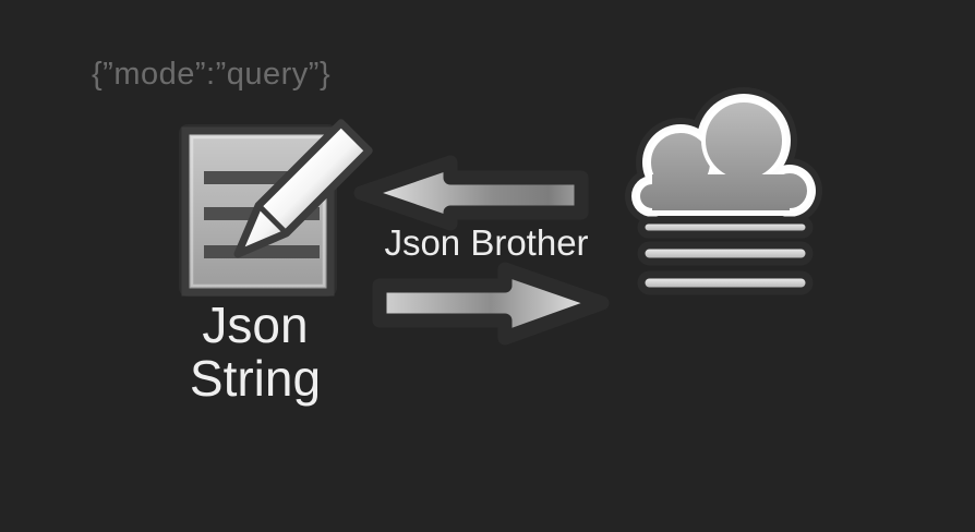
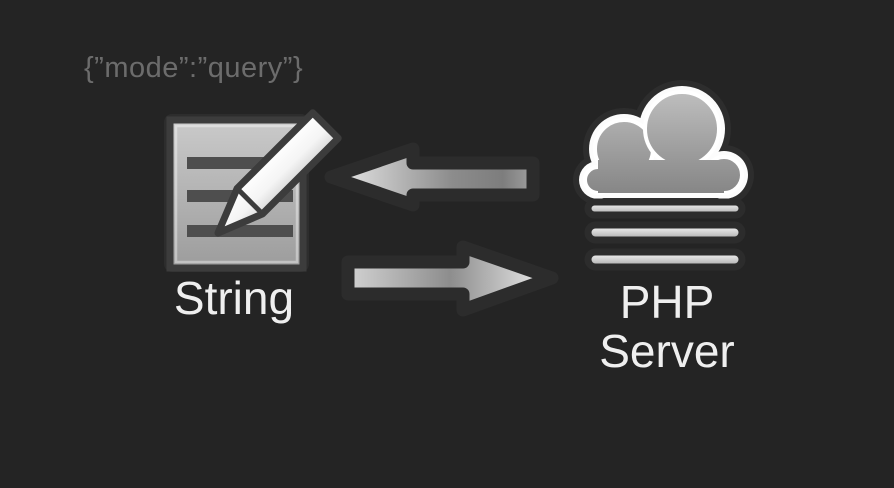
  {”mode”:”query”}
- Json Brother
- Json
  String
+ PHP
+ Server
